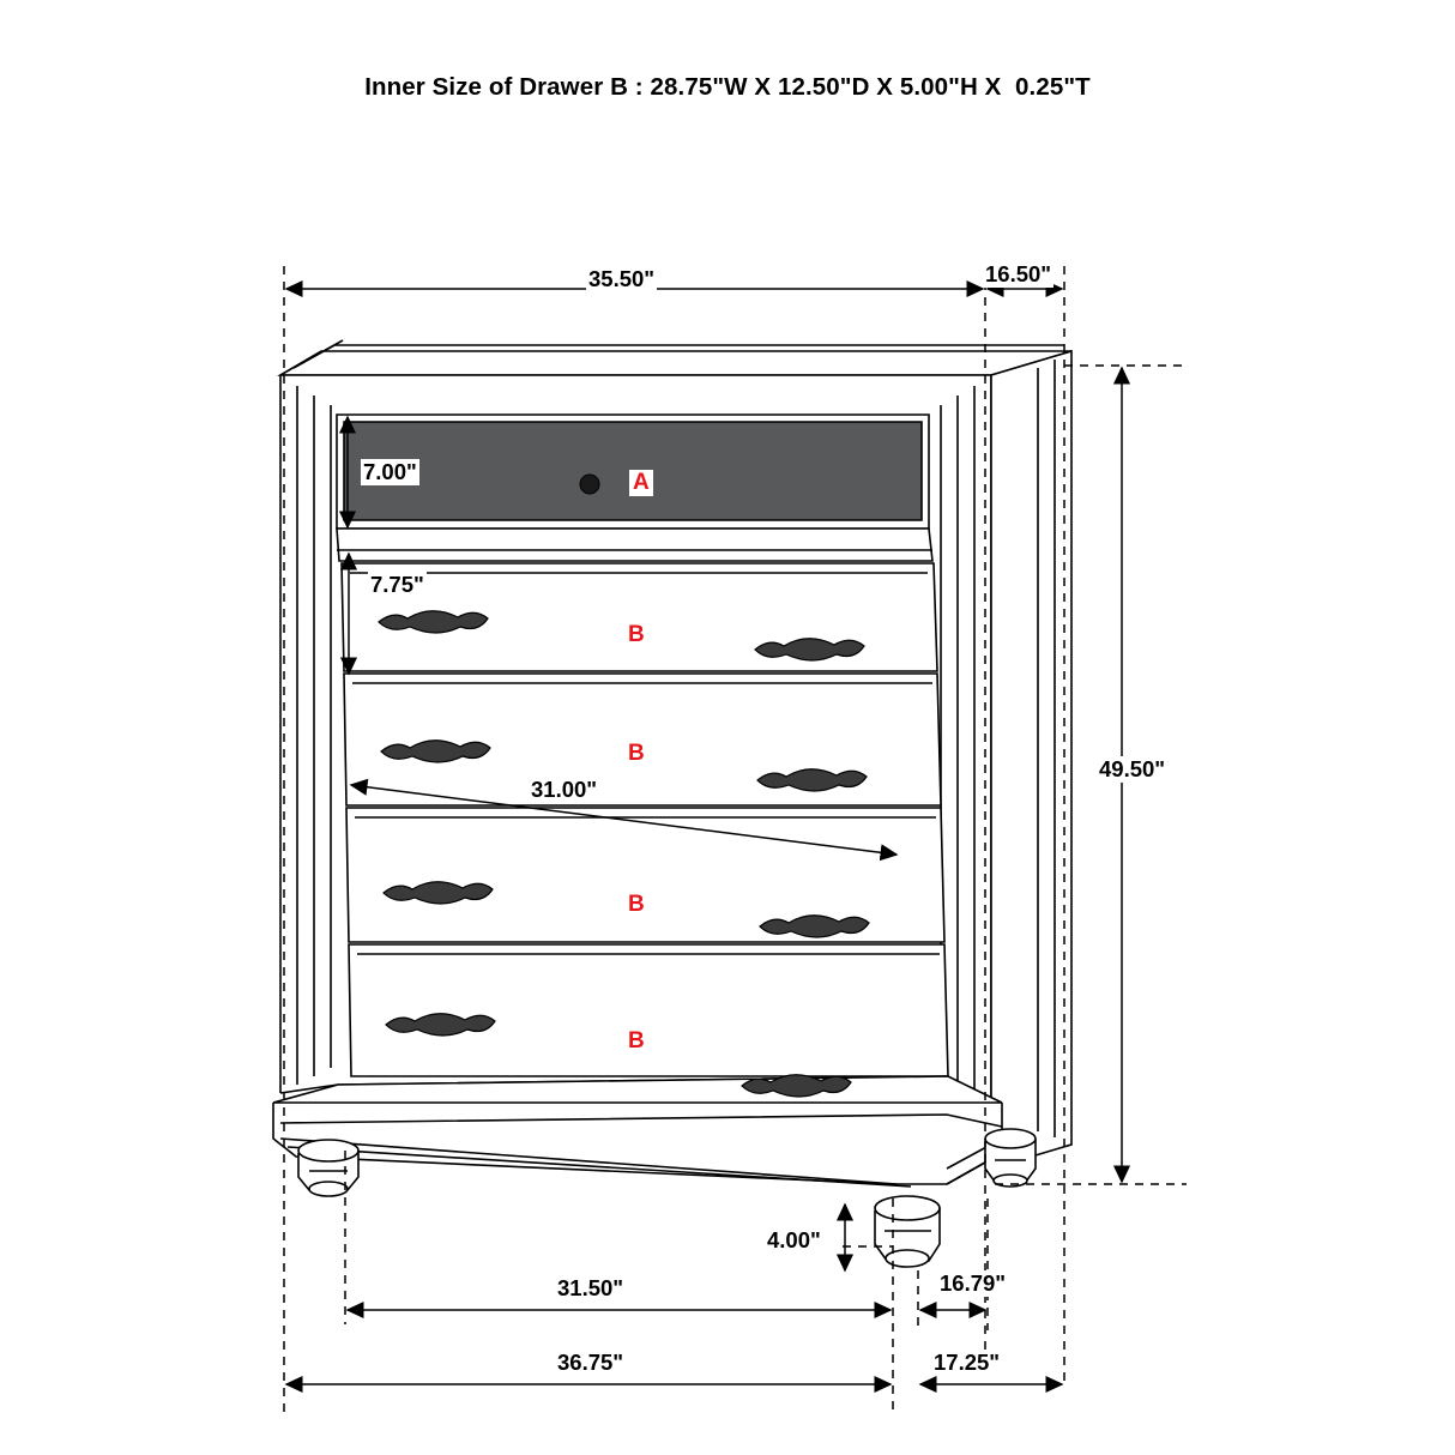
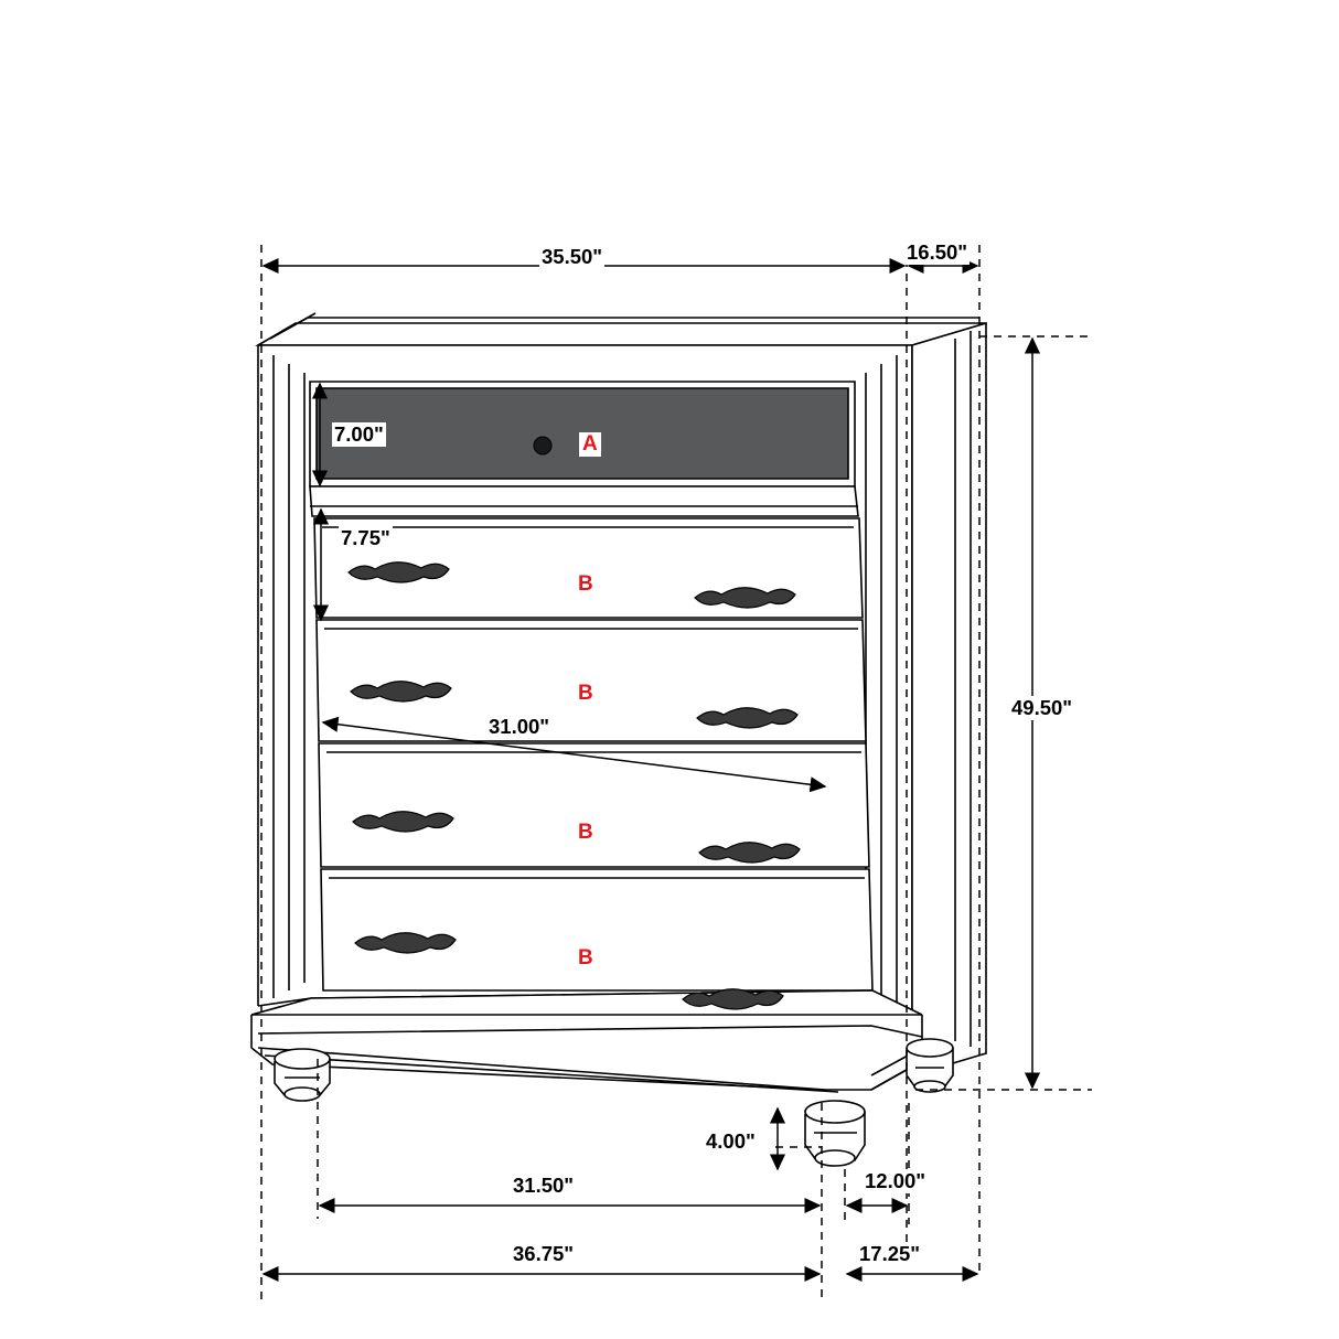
- Inner Size of Drawer B : 28.75"W X 12.50"D X 5.00"H X 0.25"T
  35.50"
  16.50"
  7.00"
  7.75"
  31.00"
  49.50"
  4.00"
- 16.79"
+ 12.00"
  31.50"
  36.75"
  17.25"
  A
  B
  B
  B
  B
